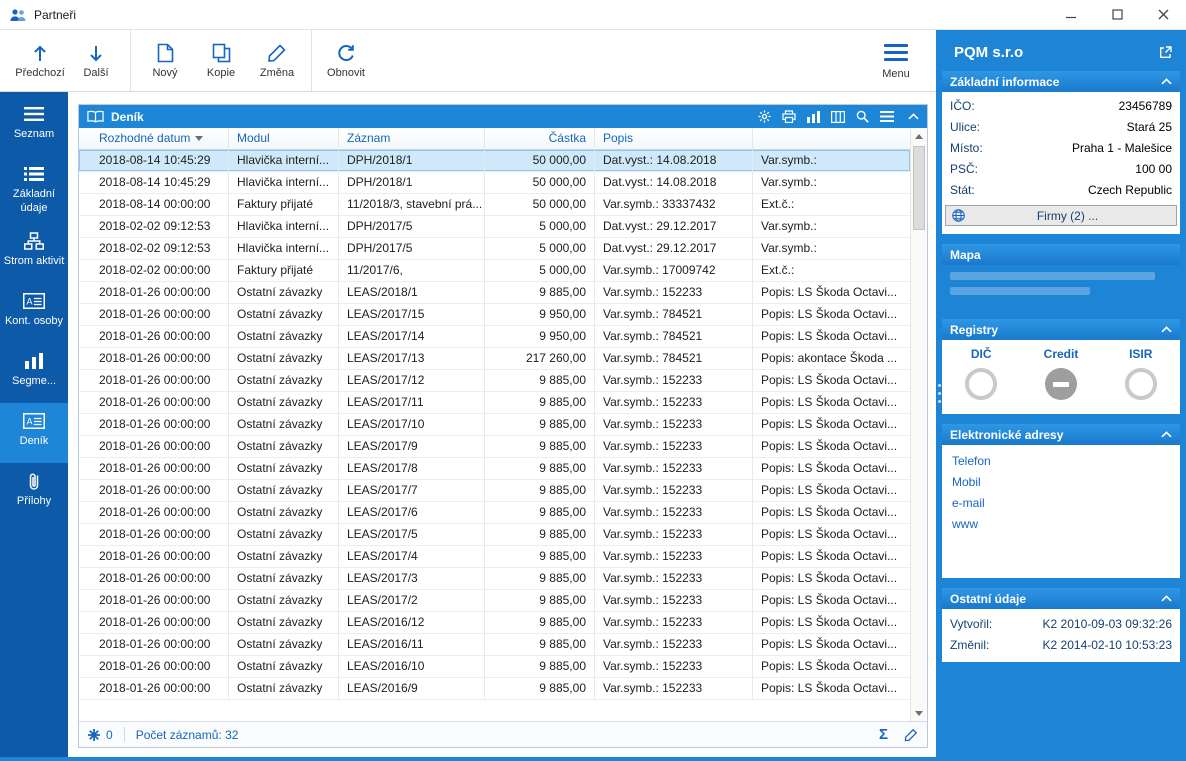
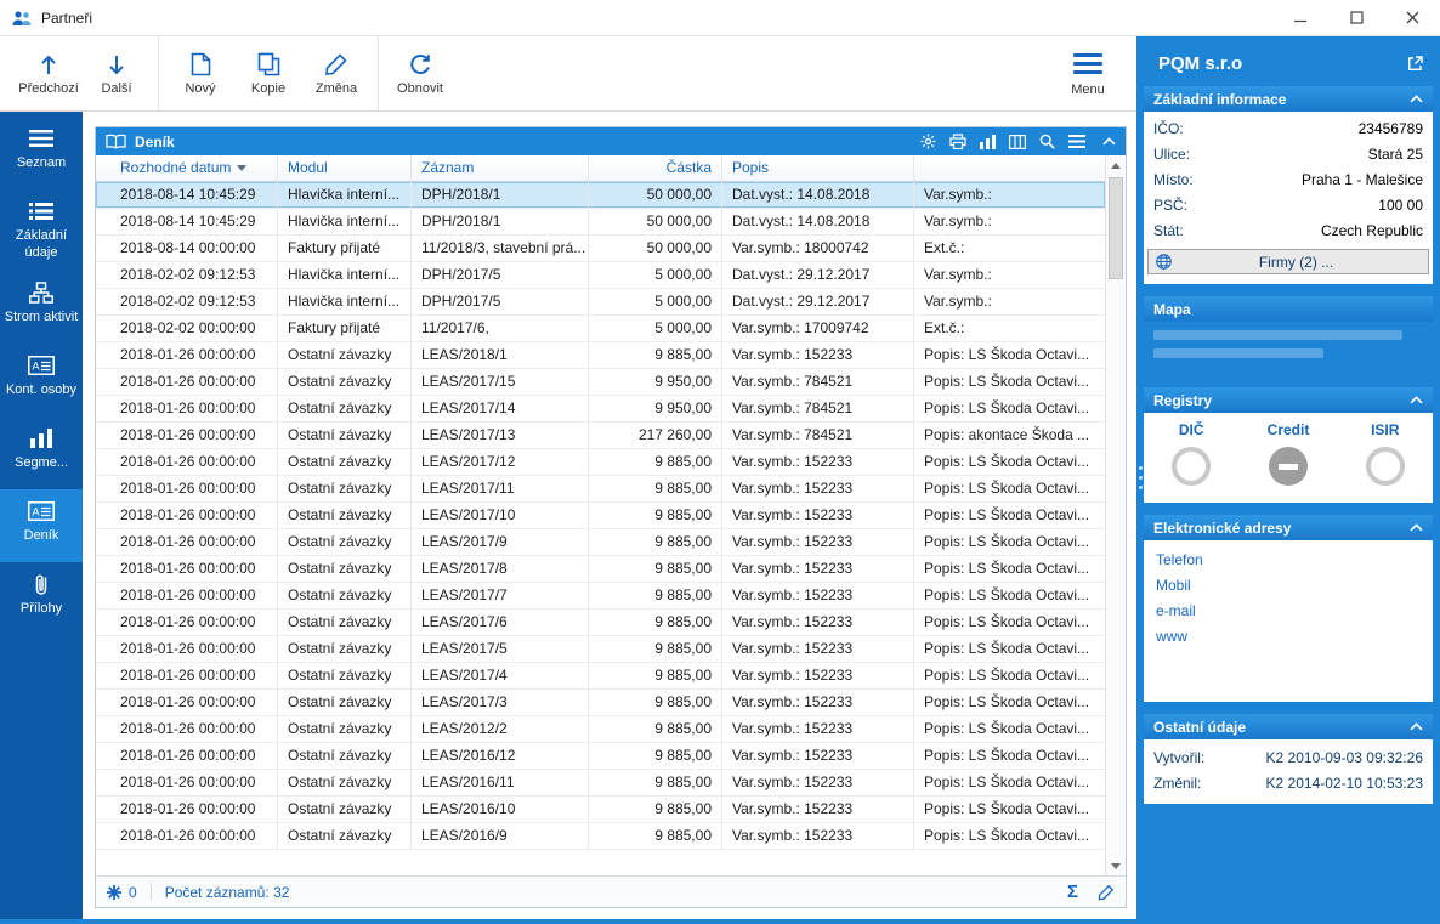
  Partneři
  Předchozí
  Další
  Nový
  Kopie
  Změna
  Obnovit
  Menu
  Seznam
  Základní údaje
  Strom aktivit
  A
  Kont. osoby
  Segme...
  A
  Deník
  Přílohy
  Deník
  Rozhodné datum
  Modul
  Záznam
  Částka
  Popis
  2018-08-14 10:45:29
  Hlavička interní...
  DPH/2018/1
  50 000,00
  Dat.vyst.: 14.08.2018
  Var.symb.:
  2018-08-14 10:45:29
  Hlavička interní...
  DPH/2018/1
  50 000,00
  Dat.vyst.: 14.08.2018
  Var.symb.:
  2018-08-14 00:00:00
  Faktury přijaté
  11/2018/3, stavební prá...
  50 000,00
- Var.symb.: 33337432
+ Var.symb.: 18000742
  Ext.č.:
  2018-02-02 09:12:53
  Hlavička interní...
  DPH/2017/5
  5 000,00
  Dat.vyst.: 29.12.2017
  Var.symb.:
  2018-02-02 09:12:53
  Hlavička interní...
  DPH/2017/5
  5 000,00
  Dat.vyst.: 29.12.2017
  Var.symb.:
  2018-02-02 00:00:00
  Faktury přijaté
  11/2017/6,
  5 000,00
  Var.symb.: 17009742
  Ext.č.:
  2018-01-26 00:00:00
  Ostatní závazky
  LEAS/2018/1
  9 885,00
  Var.symb.: 152233
  Popis: LS Škoda Octavi...
  2018-01-26 00:00:00
  Ostatní závazky
  LEAS/2017/15
  9 950,00
  Var.symb.: 784521
  Popis: LS Škoda Octavi...
  2018-01-26 00:00:00
  Ostatní závazky
  LEAS/2017/14
  9 950,00
  Var.symb.: 784521
  Popis: LS Škoda Octavi...
  2018-01-26 00:00:00
  Ostatní závazky
  LEAS/2017/13
  217 260,00
  Var.symb.: 784521
  Popis: akontace Škoda ...
  2018-01-26 00:00:00
  Ostatní závazky
  LEAS/2017/12
  9 885,00
  Var.symb.: 152233
  Popis: LS Škoda Octavi...
  2018-01-26 00:00:00
  Ostatní závazky
  LEAS/2017/11
  9 885,00
  Var.symb.: 152233
  Popis: LS Škoda Octavi...
  2018-01-26 00:00:00
  Ostatní závazky
  LEAS/2017/10
  9 885,00
  Var.symb.: 152233
  Popis: LS Škoda Octavi...
  2018-01-26 00:00:00
  Ostatní závazky
  LEAS/2017/9
  9 885,00
  Var.symb.: 152233
  Popis: LS Škoda Octavi...
  2018-01-26 00:00:00
  Ostatní závazky
  LEAS/2017/8
  9 885,00
  Var.symb.: 152233
  Popis: LS Škoda Octavi...
  2018-01-26 00:00:00
  Ostatní závazky
  LEAS/2017/7
  9 885,00
  Var.symb.: 152233
  Popis: LS Škoda Octavi...
  2018-01-26 00:00:00
  Ostatní závazky
  LEAS/2017/6
  9 885,00
  Var.symb.: 152233
  Popis: LS Škoda Octavi...
  2018-01-26 00:00:00
  Ostatní závazky
  LEAS/2017/5
  9 885,00
  Var.symb.: 152233
  Popis: LS Škoda Octavi...
  2018-01-26 00:00:00
  Ostatní závazky
  LEAS/2017/4
  9 885,00
  Var.symb.: 152233
  Popis: LS Škoda Octavi...
  2018-01-26 00:00:00
  Ostatní závazky
  LEAS/2017/3
  9 885,00
  Var.symb.: 152233
  Popis: LS Škoda Octavi...
  2018-01-26 00:00:00
  Ostatní závazky
- LEAS/2017/2
+ LEAS/2012/2
  9 885,00
  Var.symb.: 152233
  Popis: LS Škoda Octavi...
  2018-01-26 00:00:00
  Ostatní závazky
  LEAS/2016/12
  9 885,00
  Var.symb.: 152233
  Popis: LS Škoda Octavi...
  2018-01-26 00:00:00
  Ostatní závazky
  LEAS/2016/11
  9 885,00
  Var.symb.: 152233
  Popis: LS Škoda Octavi...
  2018-01-26 00:00:00
  Ostatní závazky
  LEAS/2016/10
  9 885,00
  Var.symb.: 152233
  Popis: LS Škoda Octavi...
  2018-01-26 00:00:00
  Ostatní závazky
  LEAS/2016/9
  9 885,00
  Var.symb.: 152233
  Popis: LS Škoda Octavi...
  0
  Počet záznamů: 32
  Σ
  PQM s.r.o
  Základní informace
  IČO:
  23456789
  Ulice:
  Stará 25
  Místo:
  Praha 1 - Malešice
  PSČ:
  100 00
  Stát:
  Czech Republic
  Firmy (2) ...
  Mapa
  Registry
  DIČ
  Credit
  ISIR
  Elektronické adresy
  Telefon
  Mobil
  e-mail
  www
  Ostatní údaje
  Vytvořil:
  K2 2010-09-03 09:32:26
  Změnil:
  K2 2014-02-10 10:53:23
